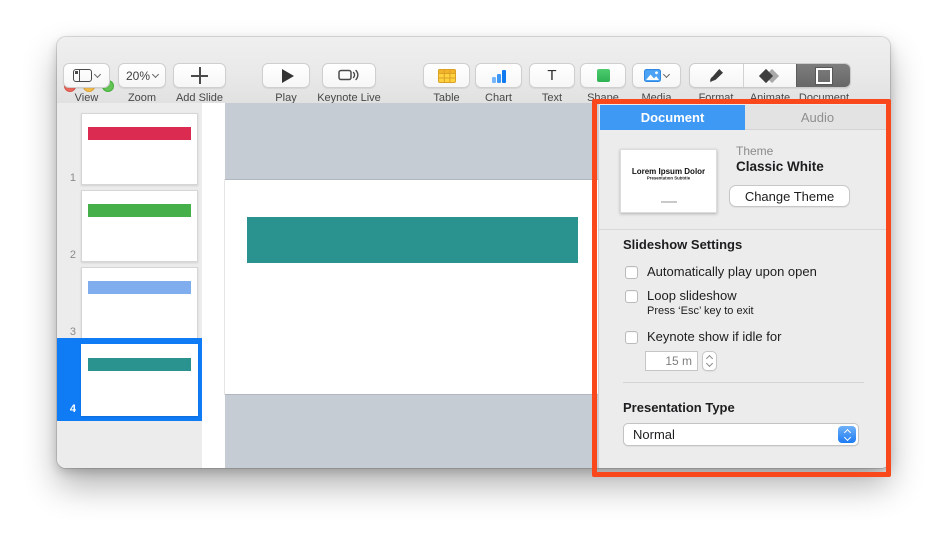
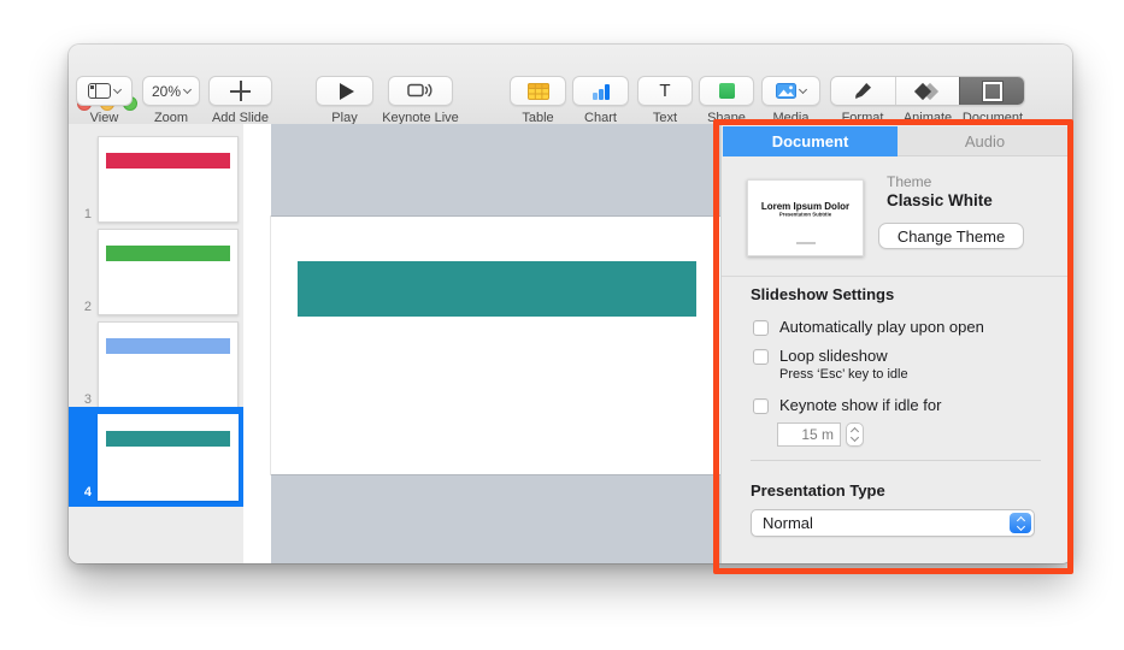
  View
  20%
  Zoom
  Add Slide
  Play
  Keynote Live
  Table
  Chart
  T
  Text
  Shape
  Media
  Format
  Animate
  Document
  1
  2
  3
  4
  Document
  Audio
  Lorem Ipsum Dolor
  Theme
  Classic White
  Change Theme
  Slideshow Settings
  Automatically play upon open
  Loop slideshow
- Press ‘Esc’ key to exit
+ Press ‘Esc’ key to idle
  Keynote show if idle for
  15 m
  Presentation Type
  Normal
